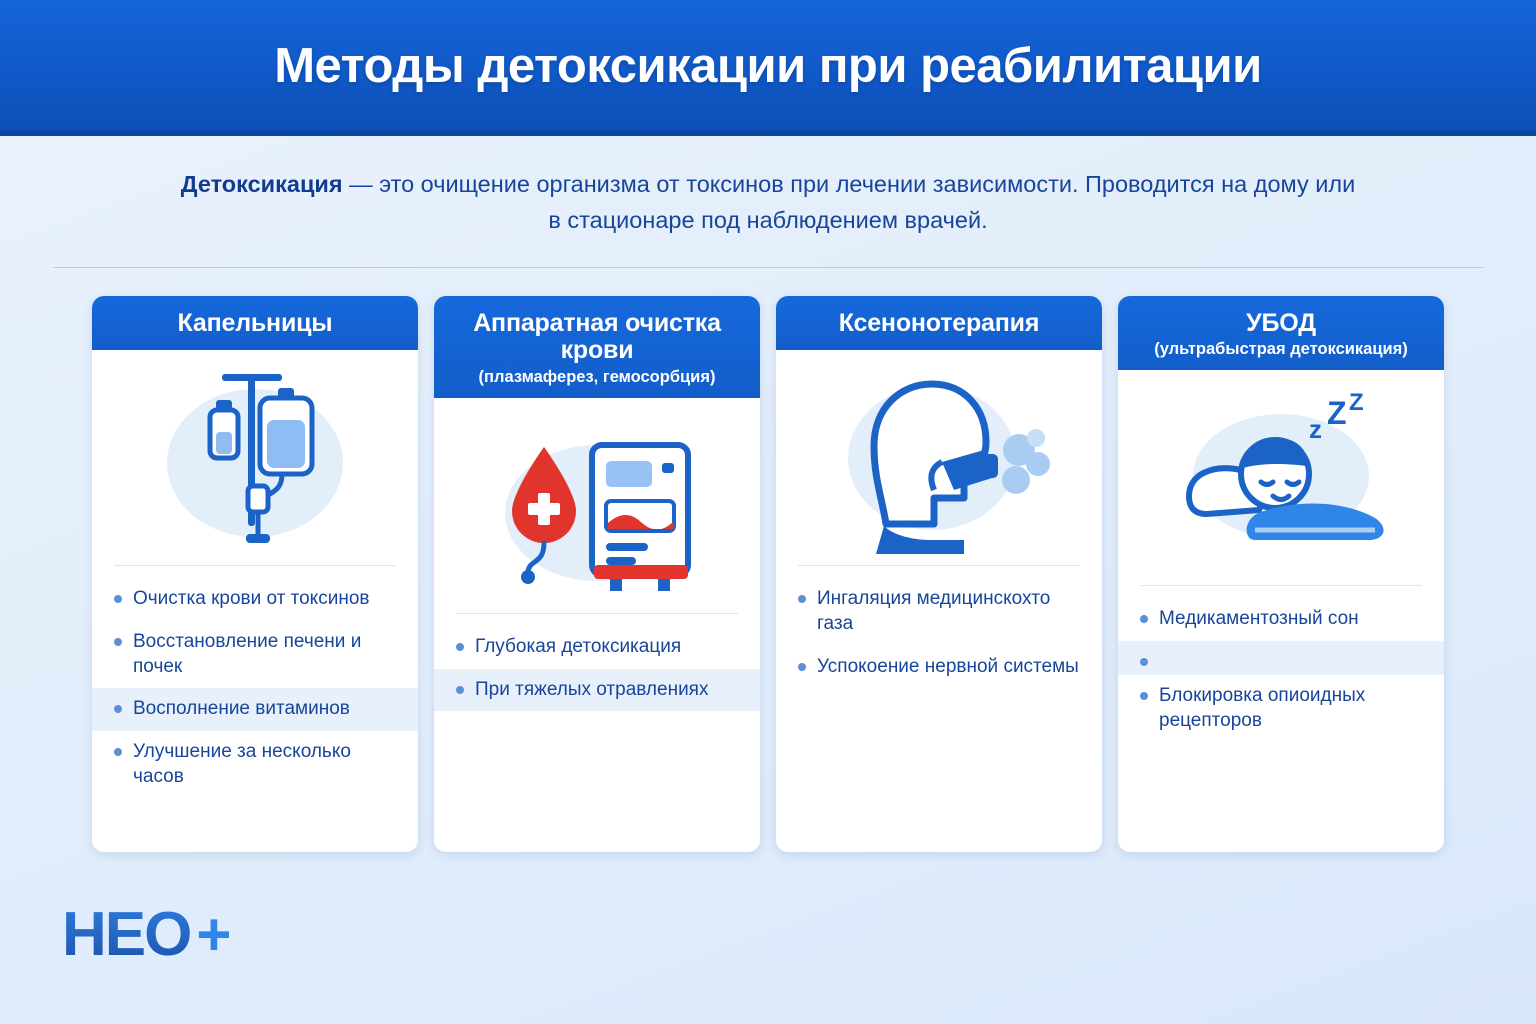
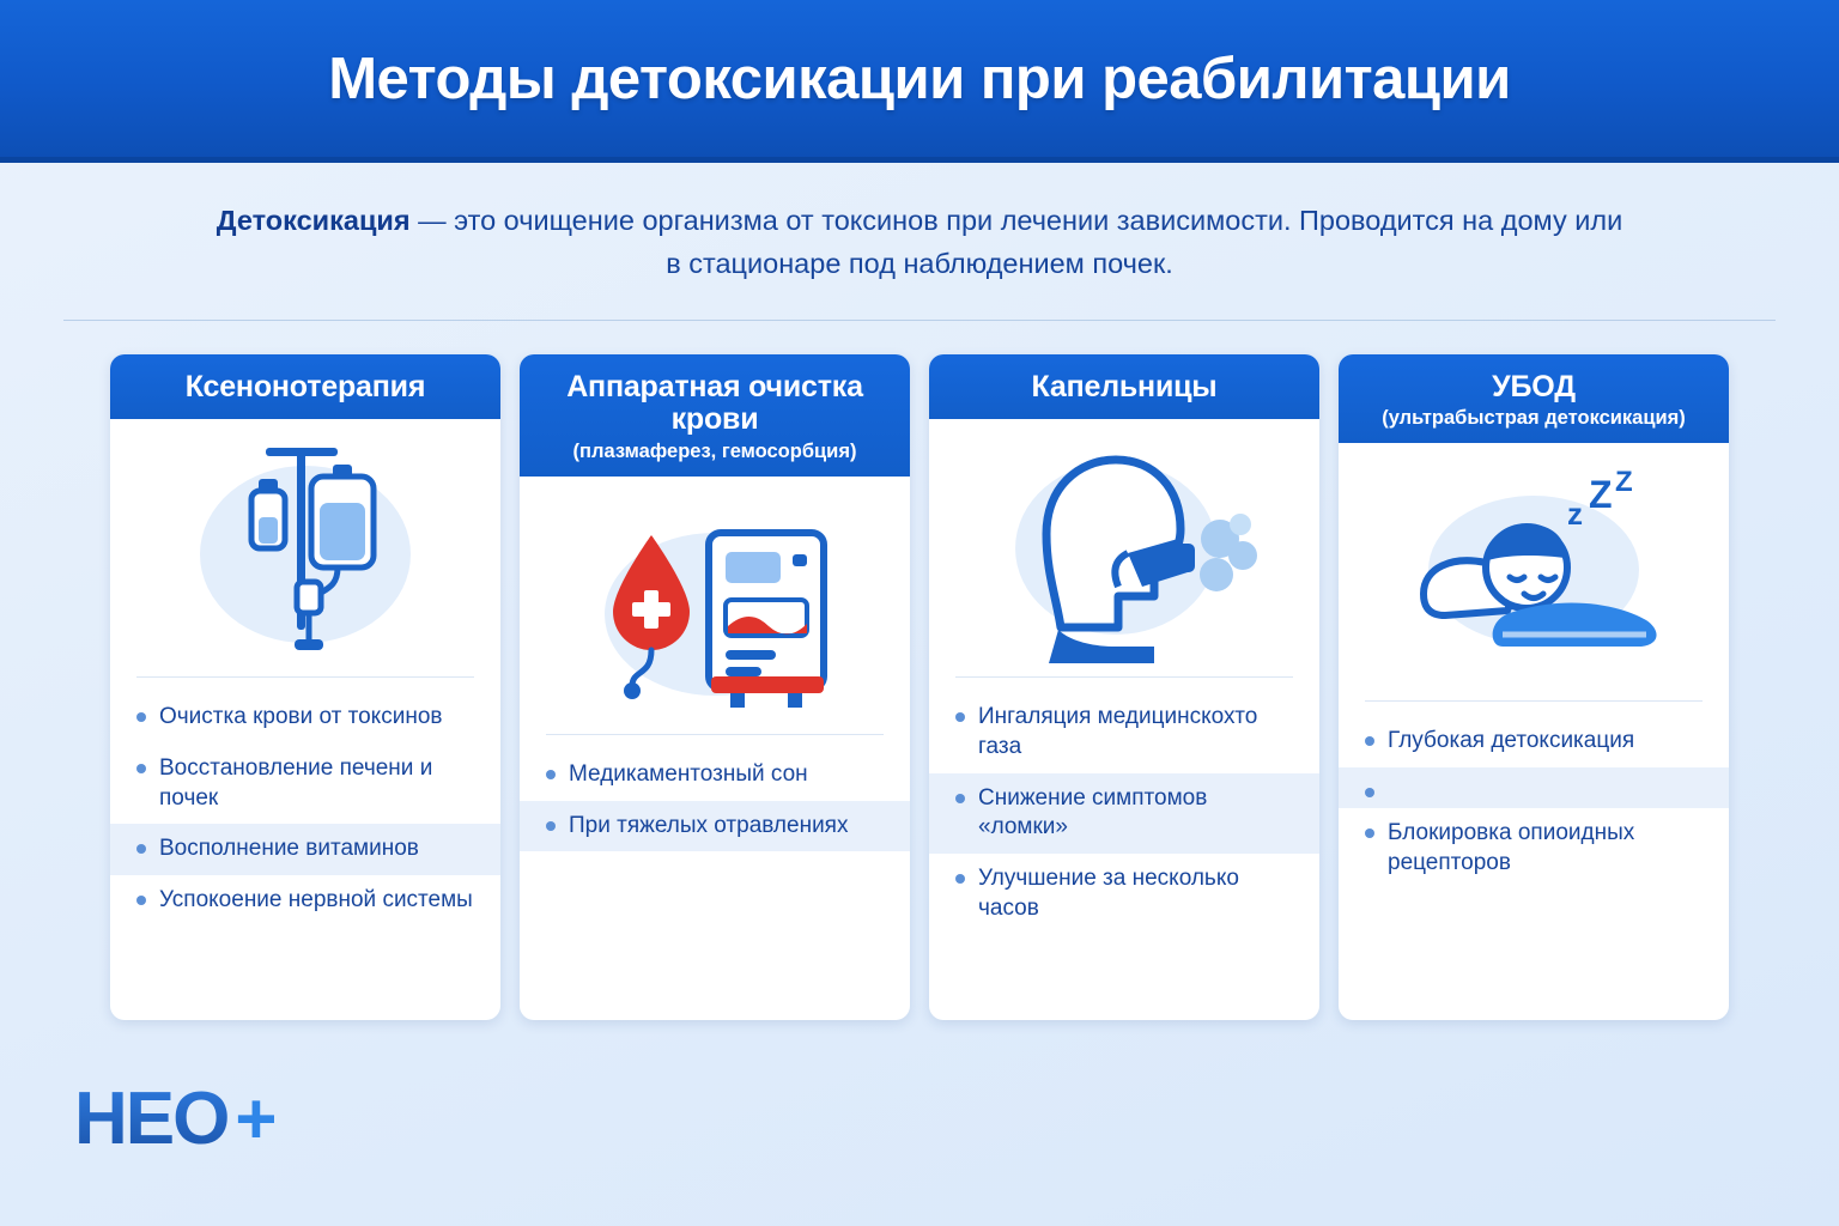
  Методы детоксикации при реабилитации
- Детоксикация — это очищение организма от токсинов при лечении зависимости. Проводится на дому или в стационаре под наблюдением врачей.
+ Детоксикация — это очищение организма от токсинов при лечении зависимости. Проводится на дому или в стационаре под наблюдением почек.
- Капельницы
+ Ксенонотерапия
  Очистка крови от токсинов
  Восстановление печени и почек
  Восполнение витаминов
- Улучшение за несколько часов
+ Успокоение нервной системы
  Аппаратная очистка крови
  (плазмаферез, гемосорбция)
- Глубокая детоксикация
+ Медикаментозный сон
  При тяжелых отравлениях
- Ксенонотерапия
+ Капельницы
  Ингаляция медицинскохто газа
+ Снижение симптомов «ломки»
- Успокоение нервной системы
+ Улучшение за несколько часов
  УБОД
  (ультрабыстрая детоксикация)
  z
  Z
  Z
- Медикаментозный сон
+ Глубокая детоксикация
  Блокировка опиоидных рецепторов
  HEO
  +
